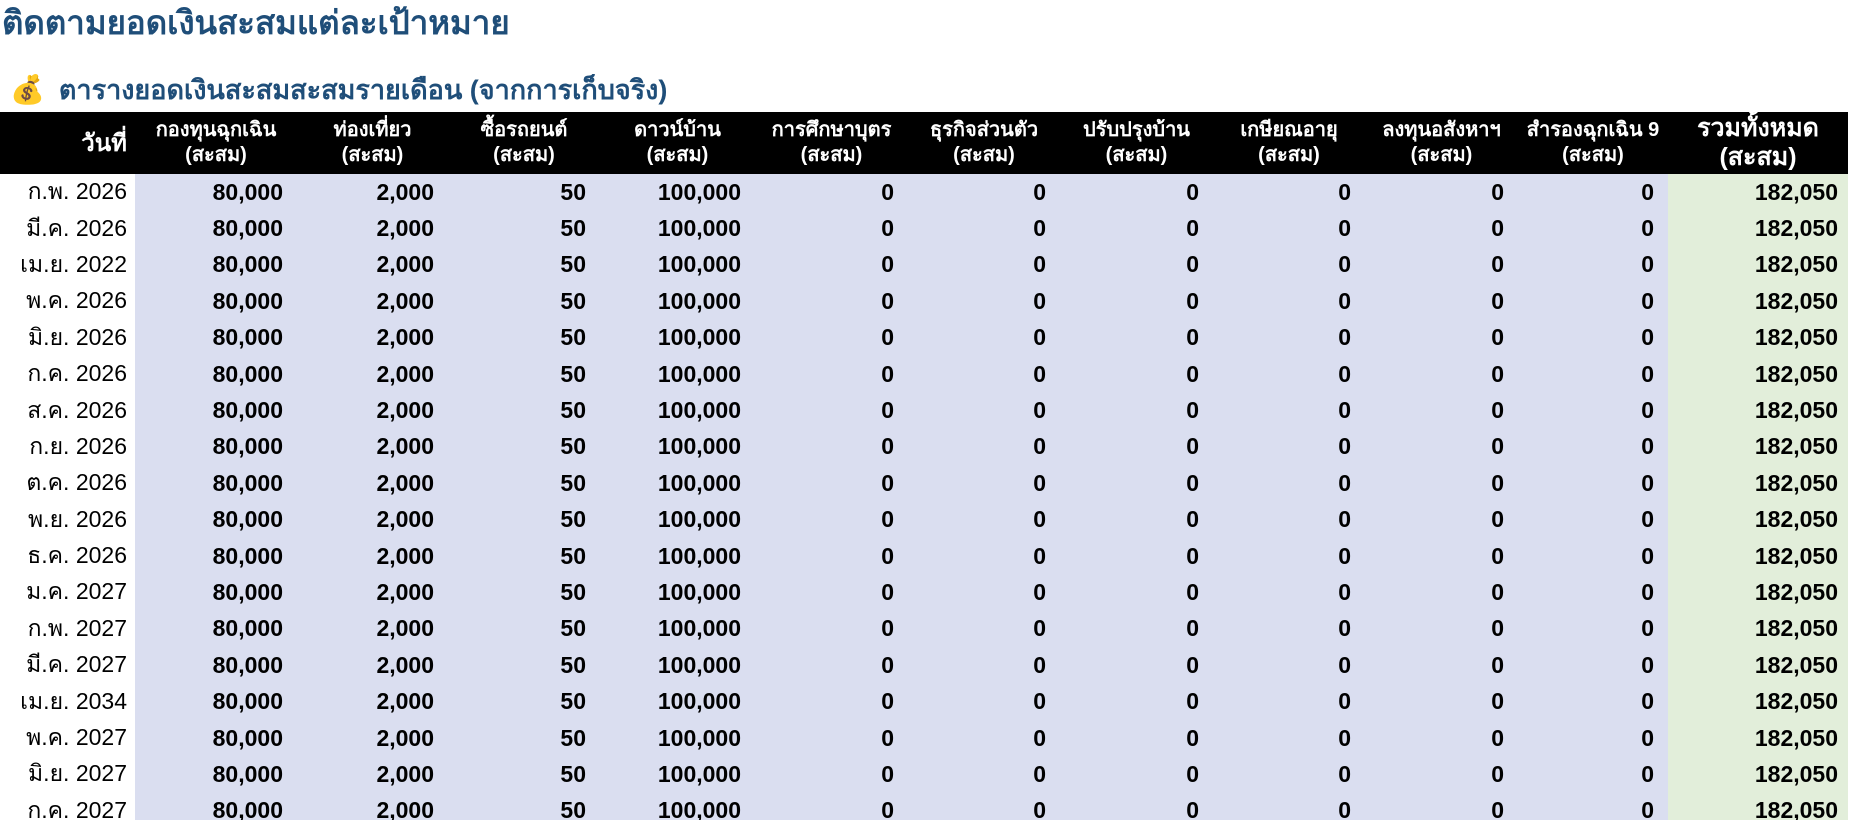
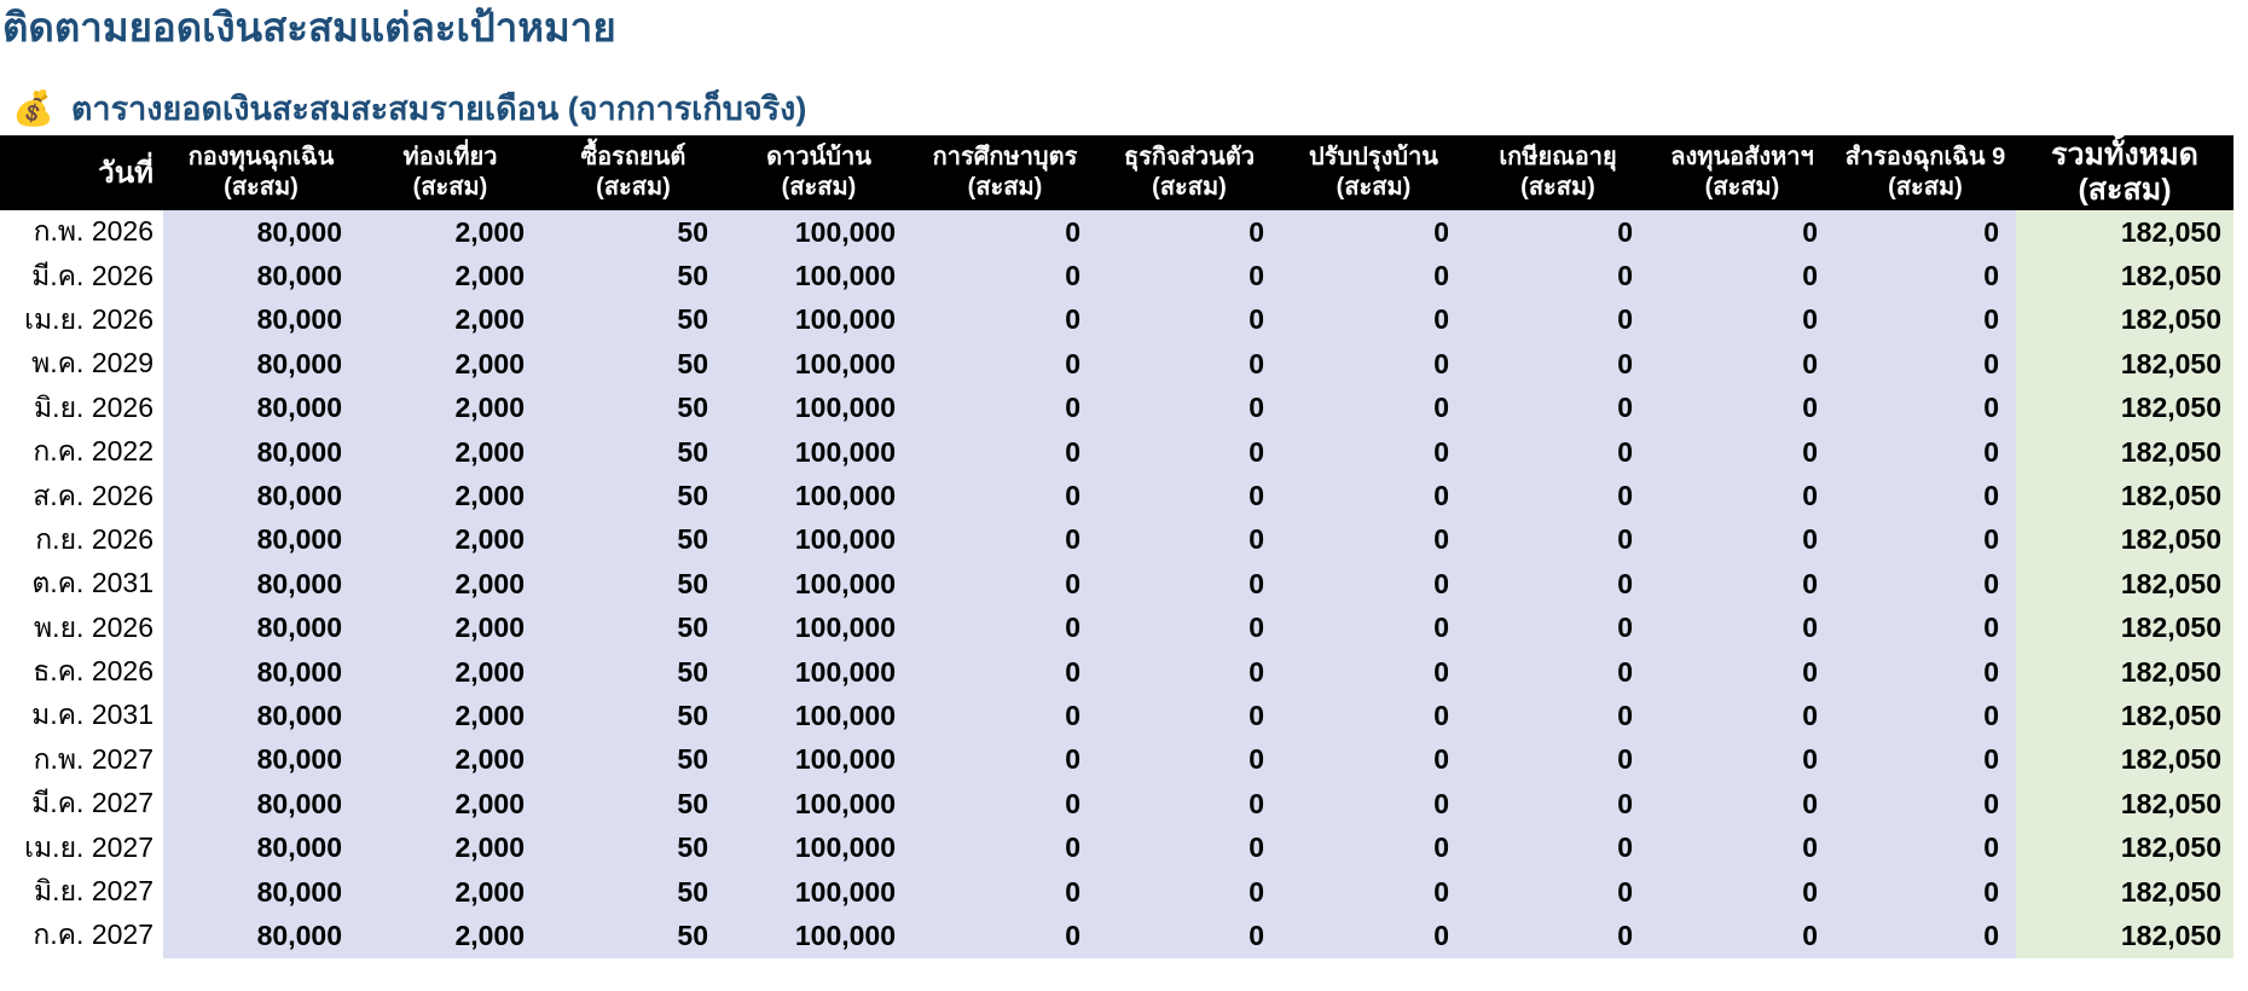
  ติดตามยอดเงินสะสมแต่ละเป้าหมาย
  💰
  ตารางยอดเงินสะสมสะสมรายเดือน (จากการเก็บจริง)
  วันที่	กองทุนฉุกเฉิน(สะสม)	ท่องเที่ยว(สะสม)	ซื้อรถยนต์(สะสม)	ดาวน์บ้าน(สะสม)	การศึกษาบุตร(สะสม)	ธุรกิจส่วนตัว(สะสม)	ปรับปรุงบ้าน(สะสม)	เกษียณอายุ(สะสม)	ลงทุนอสังหาฯ(สะสม)	สำรองฉุกเฉิน 9(สะสม)	รวมทั้งหมด(สะสม)
  ก.พ. 2026	80,000	2,000	50	100,000	0	0	0	0	0	0	182,050
  มี.ค. 2026	80,000	2,000	50	100,000	0	0	0	0	0	0	182,050
- เม.ย. 2022	80,000	2,000	50	100,000	0	0	0	0	0	0	182,050
+ เม.ย. 2026	80,000	2,000	50	100,000	0	0	0	0	0	0	182,050
- พ.ค. 2026	80,000	2,000	50	100,000	0	0	0	0	0	0	182,050
+ พ.ค. 2029	80,000	2,000	50	100,000	0	0	0	0	0	0	182,050
  มิ.ย. 2026	80,000	2,000	50	100,000	0	0	0	0	0	0	182,050
- ก.ค. 2026	80,000	2,000	50	100,000	0	0	0	0	0	0	182,050
+ ก.ค. 2022	80,000	2,000	50	100,000	0	0	0	0	0	0	182,050
  ส.ค. 2026	80,000	2,000	50	100,000	0	0	0	0	0	0	182,050
  ก.ย. 2026	80,000	2,000	50	100,000	0	0	0	0	0	0	182,050
- ต.ค. 2026	80,000	2,000	50	100,000	0	0	0	0	0	0	182,050
+ ต.ค. 2031	80,000	2,000	50	100,000	0	0	0	0	0	0	182,050
  พ.ย. 2026	80,000	2,000	50	100,000	0	0	0	0	0	0	182,050
  ธ.ค. 2026	80,000	2,000	50	100,000	0	0	0	0	0	0	182,050
- ม.ค. 2027	80,000	2,000	50	100,000	0	0	0	0	0	0	182,050
+ ม.ค. 2031	80,000	2,000	50	100,000	0	0	0	0	0	0	182,050
  ก.พ. 2027	80,000	2,000	50	100,000	0	0	0	0	0	0	182,050
  มี.ค. 2027	80,000	2,000	50	100,000	0	0	0	0	0	0	182,050
- เม.ย. 2034	80,000	2,000	50	100,000	0	0	0	0	0	0	182,050
+ เม.ย. 2027	80,000	2,000	50	100,000	0	0	0	0	0	0	182,050
- พ.ค. 2027	80,000	2,000	50	100,000	0	0	0	0	0	0	182,050
  มิ.ย. 2027	80,000	2,000	50	100,000	0	0	0	0	0	0	182,050
  ก.ค. 2027	80,000	2,000	50	100,000	0	0	0	0	0	0	182,050
